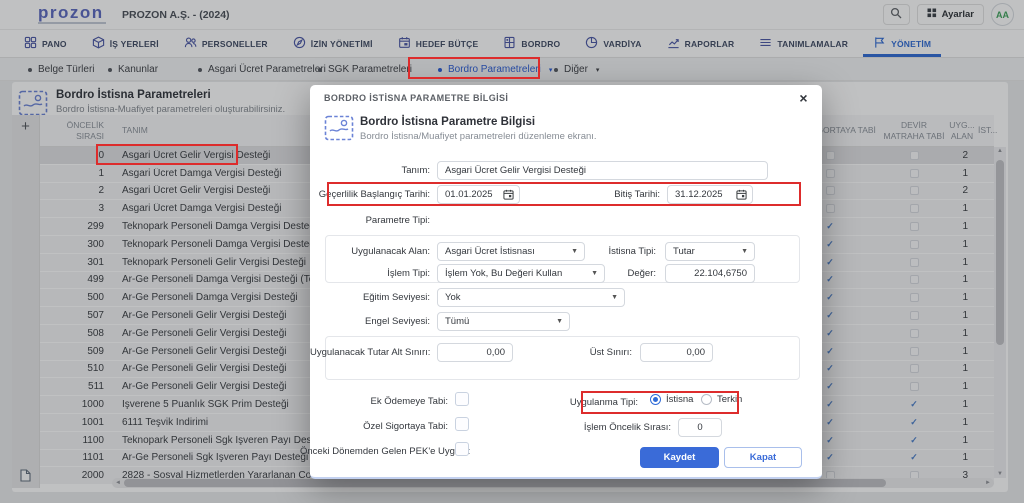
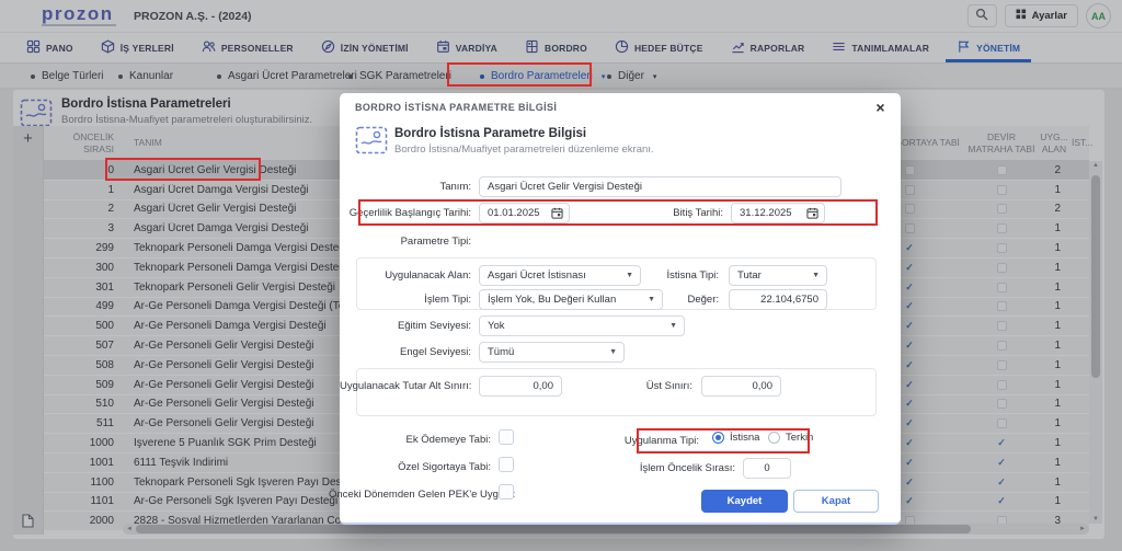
  prozon
  PROZON A.Ş. - (2024)
  Ayarlar
  AA
  PANO
  İŞ YERLERİ
  PERSONELLER
  İZİN YÖNETİMİ
- HEDEF BÜTÇE
+ VARDİYA
  BORDRO
- VARDİYA
+ HEDEF BÜTÇE
  RAPORLAR
  TANIMLAMALAR
  YÖNETİM
  Belge Türleri
  Kanunlar
  Asgari Ücret Parametreli
  SGK Parametreleri
  Bordro Parametreleri
  Diğer
  Bordro İstisna Parametreleri
  Bordro İstisna-Muafiyet parametreleri oluşturabilirsiniz.
  +
  ÖNCELİK SIRASI
  TANIM
  DEVİR MATRAHA TABİ
  UYG... ALAN
  İST..
  0
  Asgari Ücret Gelir Vergisi Desteği
  2
  1
  Asgari Ücret Damga Vergisi Desteği
  1
  2
  Asgari Ücret Gelir Vergisi Desteği
  2
  3
  Asgari Ücret Damga Vergisi Desteği
  1
  299
  Teknopark Personeli Damga Vergisi Deste
  ✓
  1
  300
  Teknopark Personeli Damga Vergisi Deste
  ✓
  1
  301
  Teknopark Personeli Gelir Vergisi Desteği
  ✓
  1
  499
  Ar-Ge Personeli Damga Vergisi Desteği (T
  ✓
  1
  500
  Ar-Ge Personeli Damga Vergisi Desteği
  ✓
  1
  507
  Ar-Ge Personeli Gelir Vergisi Desteği
  ✓
  1
  508
  Ar-Ge Personeli Gelir Vergisi Desteği
  ✓
  1
  509
  Ar-Ge Personeli Gelir Vergisi Desteği
  ✓
  1
  510
  Ar-Ge Personeli Gelir Vergisi Desteği
  ✓
  1
  511
  Ar-Ge Personeli Gelir Vergisi Desteği
  ✓
  1
  1000
  İşverene 5 Puanlık SGK Prim Desteği
  ✓
  ✓
  1
  1001
  6111 Teşvik İndirimi
  ✓
  ✓
  1
  1100
  Teknopark Personeli Sgk İşveren Payı De
  ✓
  ✓
  1
  1101
  Ar-Ge Personeli Sgk İşveren Payı Desteği
  ✓
  ✓
  1
  2000
  2828 - Sosyal Hizmetlerden Yararlanan Ço
  3
  BORDRO İSTİSNA PARAMETRE BİLGİSİ
  ×
  Bordro İstisna Parametre Bilgisi
  Bordro İstisna/Muafiyet parametreleri düzenleme ekranı.
  Tanım:
  Asgari Ücret Gelir Vergisi Desteği
  Geçerlilik Başlangıç Tarihi:
  01.01.2025
  Bitiş Tarihi:
  31.12.2025
  Parametre Tipi:
  Uygulanacak Alan:
  Asgari Ücret İstisnası
  İstisna Tipi:
  Tutar
  İşlem Tipi:
  İşlem Yok, Bu Değeri Kullan
  Değer:
  22.104,6750
  Eğitim Seviyesi:
  Yok
  Engel Seviyesi:
  Tümü
  Uygulanacak Tutar Alt Sınırı:
  0,00
  Üst Sınırı:
  0,00
  Ek Ödemeye Tabi:
  Özel Sigortaya Tabi:
  Önceki Dönemden Gelen PEK'e Uyg
  Uygulanma Tipi:
  İstisna
  Terkin
  İşlem Öncelik Sırası:
  0
  Kaydet
  Kapat
